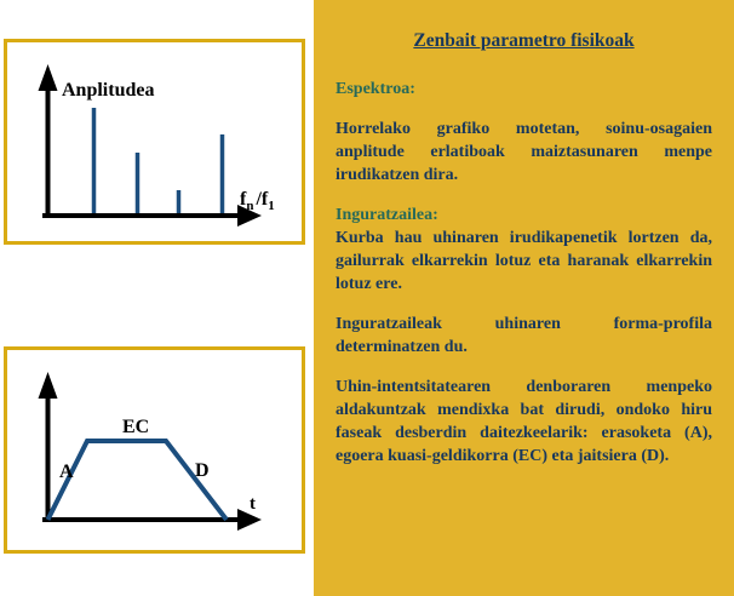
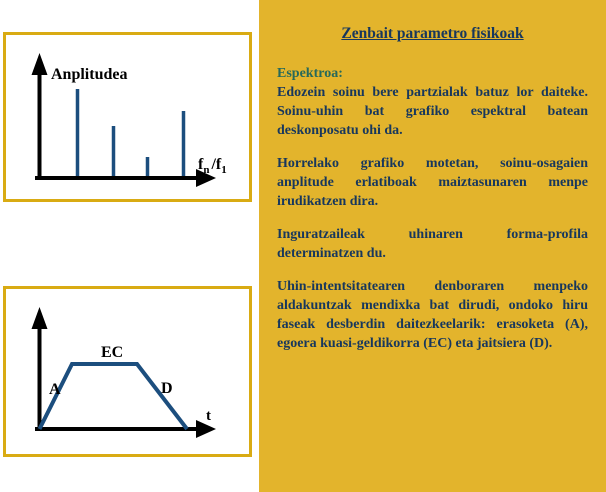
  Anplitudea
  fn /f1
  EC
  A
  D
  t
  Zenbait parametro fisikoak
  Espektroa:
+ Edozein soinu bere partzialak batuz lor daiteke. Soinu-uhin bat grafiko espektral batean deskonposatu ohi da.
  Horrelako grafiko motetan, soinu-osagaien anplitude erlatiboak maiztasunaren menpe irudikatzen dira.
- Inguratzailea:
- Kurba hau uhinaren irudikapenetik lortzen da, gailurrak elkarrekin lotuz eta haranak elkarrekin lotuz ere.
  Inguratzaileak uhinaren forma-profila determinatzen du.
  Uhin-intentsitatearen denboraren menpeko aldakuntzak mendixka bat dirudi, ondoko hiru faseak desberdin daitezkeelarik: erasoketa (A), egoera kuasi-geldikorra (EC) eta jaitsiera (D).
